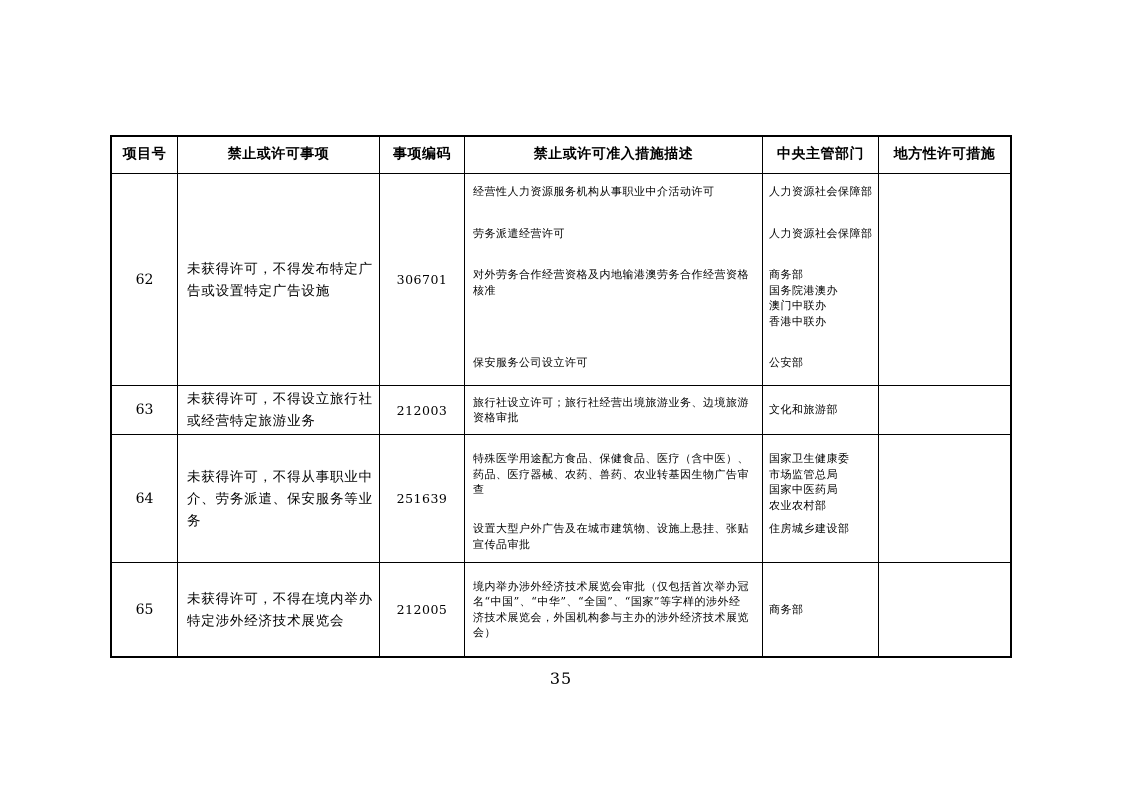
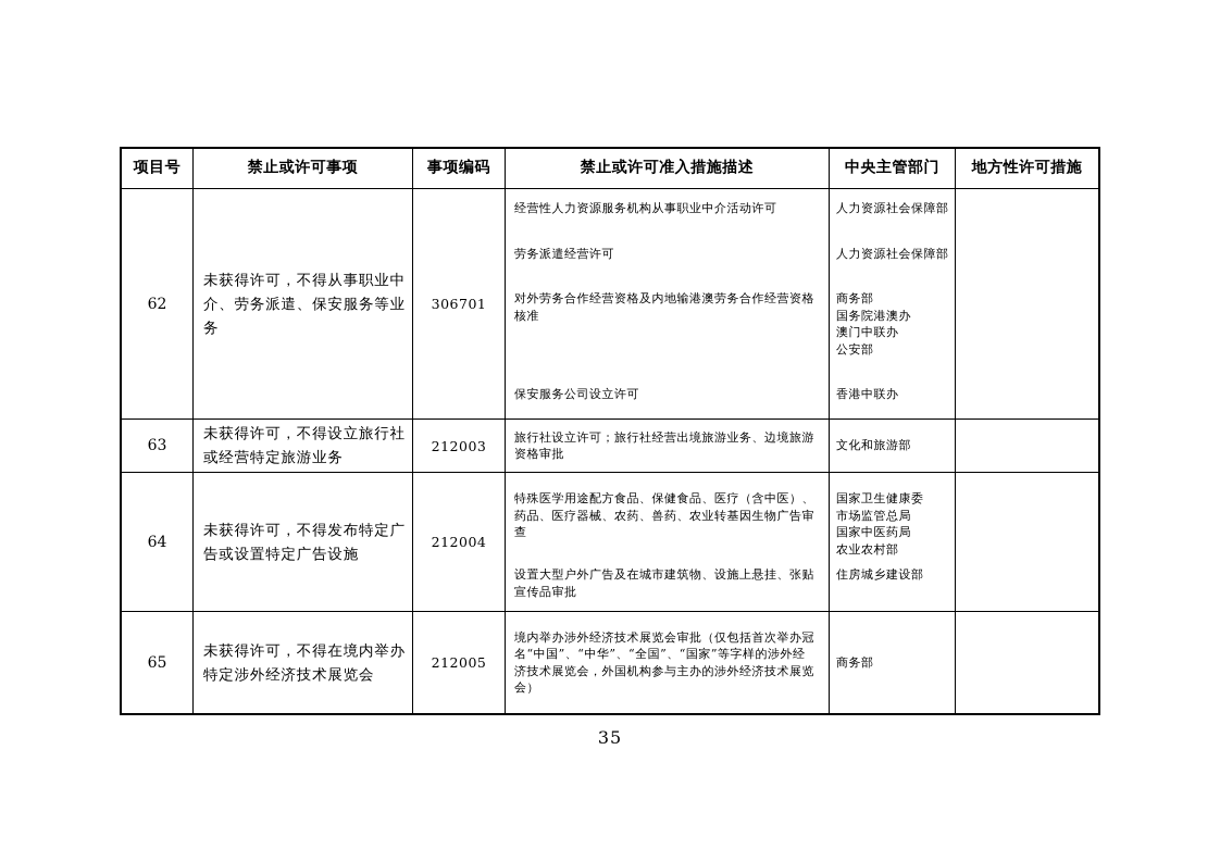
  项目号
  禁止或许可事项
  事项编码
  禁止或许可准入措施描述
  中央主管部门
  地方性许可措施
  62
- 未获得许可，不得发布特定广告或设置特定广告设施
+ 未获得许可，不得从事职业中介、劳务派遣、保安服务等业务
  306701
  经营性人力资源服务机构从事职业中介活动许可
  人力资源社会保障部
  劳务派遣经营许可
  人力资源社会保障部
  对外劳务合作经营资格及内地输港澳劳务合作经营资格核准
  商务部
  国务院港澳办
  澳门中联办
- 香港中联办
+ 公安部
  保安服务公司设立许可
- 公安部
+ 香港中联办
  63
  未获得许可，不得设立旅行社或经营特定旅游业务
  212003
  旅行社设立许可；旅行社经营出境旅游业务、边境旅游资格审批
  文化和旅游部
  64
- 未获得许可，不得从事职业中介、劳务派遣、保安服务等业务
+ 未获得许可，不得发布特定广告或设置特定广告设施
- 251639
+ 212004
  特殊医学用途配方食品、保健食品、医疗（含中医）、药品、医疗器械、农药、兽药、农业转基因生物广告审查
  国家卫生健康委
  市场监管总局
  国家中医药局
  农业农村部
  设置大型户外广告及在城市建筑物、设施上悬挂、张贴宣传品审批
  住房城乡建设部
  65
  未获得许可，不得在境内举办特定涉外经济技术展览会
  212005
  境内举办涉外经济技术展览会审批（仅包括首次举办冠名“中国”、“中华”、“全国”、“国家”等字样的涉外经济技术展览会，外国机构参与主办的涉外经济技术展览会）
  商务部
  35
